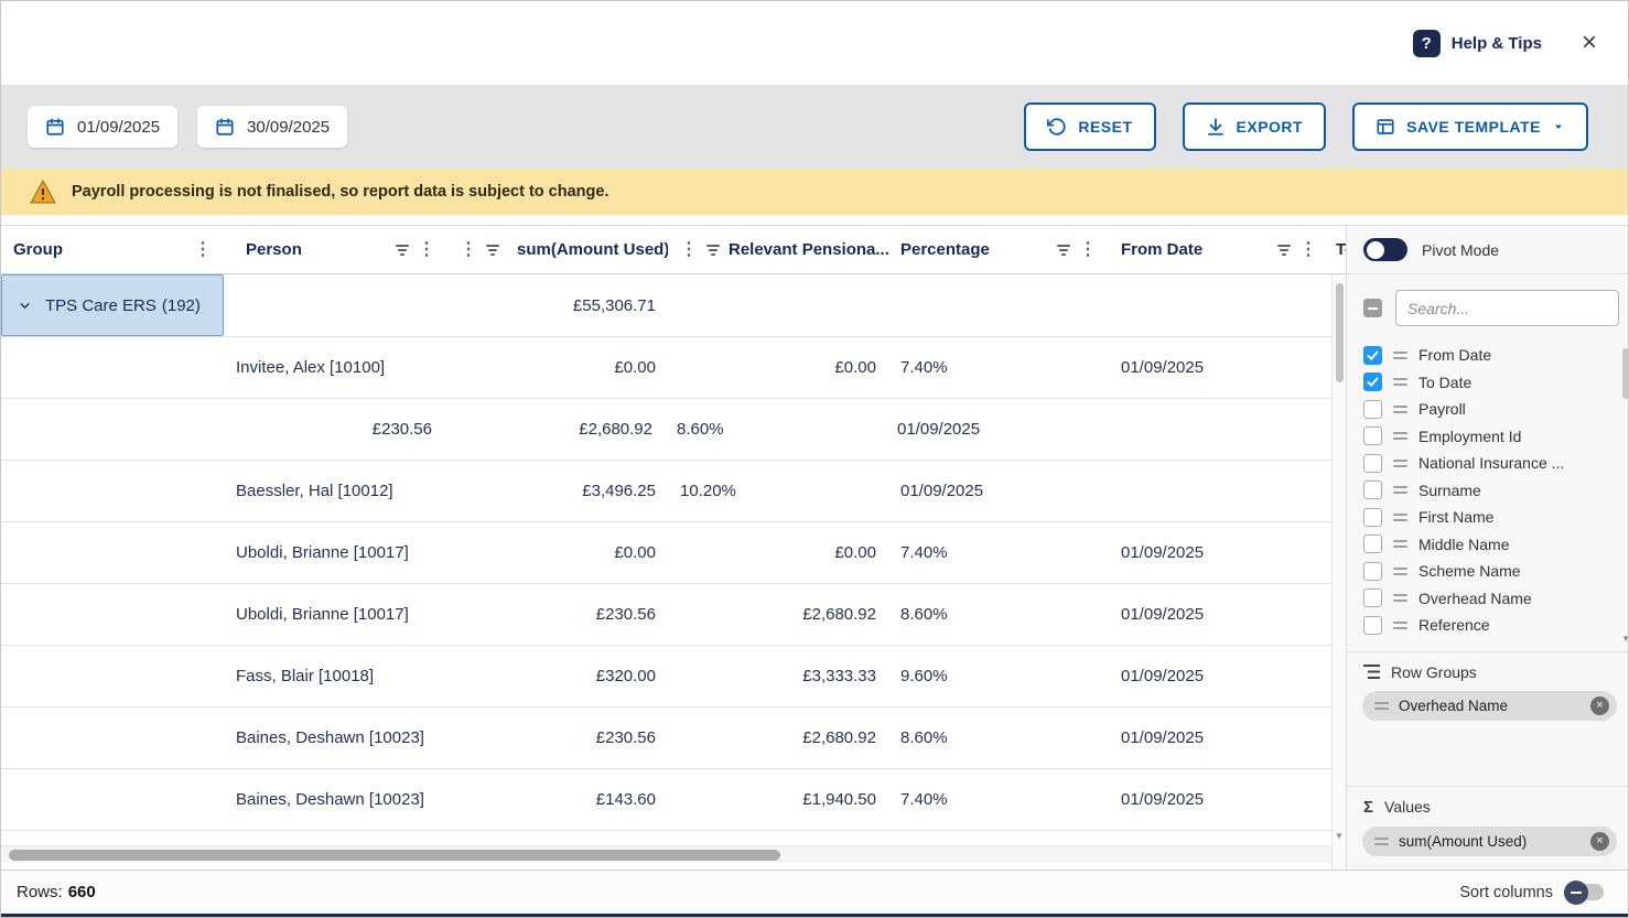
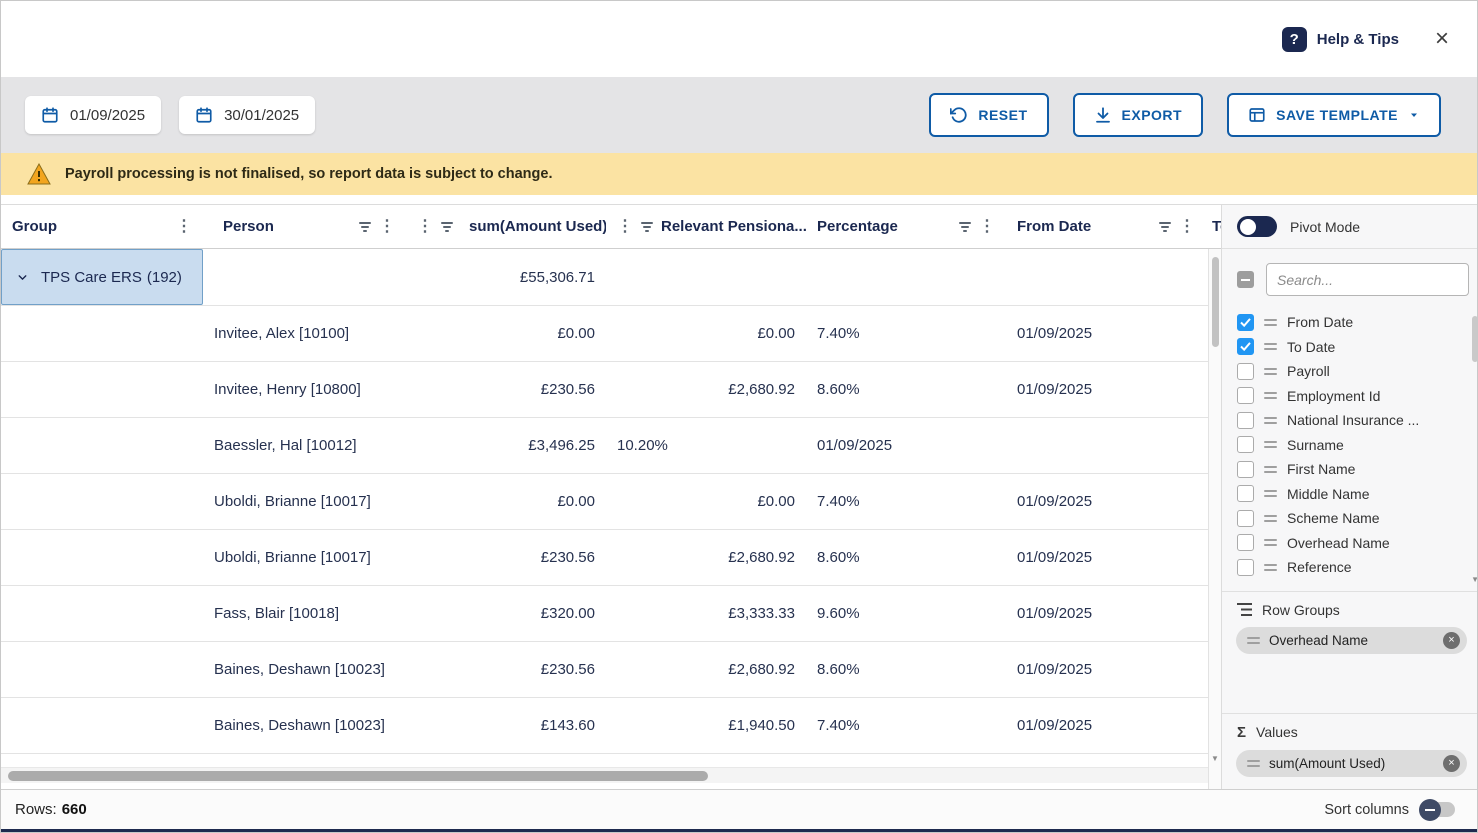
  ?
  Help & Tips
  ×
  01/09/2025
- 30/09/2025
+ 30/01/2025
  RESET
  EXPORT
  SAVE TEMPLATE
  Payroll processing is not finalised, so report data is subject to change.
  Group
  ⋮
  Person
  ⋮
  ⋮
  sum(Amount Used)
  ⋮
  Relevant Pensiona...
  Percentage
  ⋮
  From Date
  ⋮
  TPS Care ERS
  (192)
  £55,306.71
  Invitee, Alex [10100]
  £0.00
  £0.00
  7.40%
  01/09/2025
+ Invitee, Henry [10800]
  £230.56
  £2,680.92
  8.60%
  01/09/2025
  Baessler, Hal [10012]
  £3,496.25
  10.20%
  01/09/2025
  Uboldi, Brianne [10017]
  £0.00
  £0.00
  7.40%
  01/09/2025
  Uboldi, Brianne [10017]
  £230.56
  £2,680.92
  8.60%
  01/09/2025
  Fass, Blair [10018]
  £320.00
  £3,333.33
  9.60%
  01/09/2025
  Baines, Deshawn [10023]
  £230.56
  £2,680.92
  8.60%
  01/09/2025
  Baines, Deshawn [10023]
  £143.60
  £1,940.50
  7.40%
  01/09/2025
  ▼
  Pivot Mode
  Search...
  From Date
  To Date
  Payroll
  Employment Id
  National Insurance ...
  Surname
  First Name
  Middle Name
  Scheme Name
  Overhead Name
  Reference
  ▼
  Row Groups
  Overhead Name
  ×
  Σ
  Values
  sum(Amount Used)
  ×
  Rows:
  660
  Sort columns
